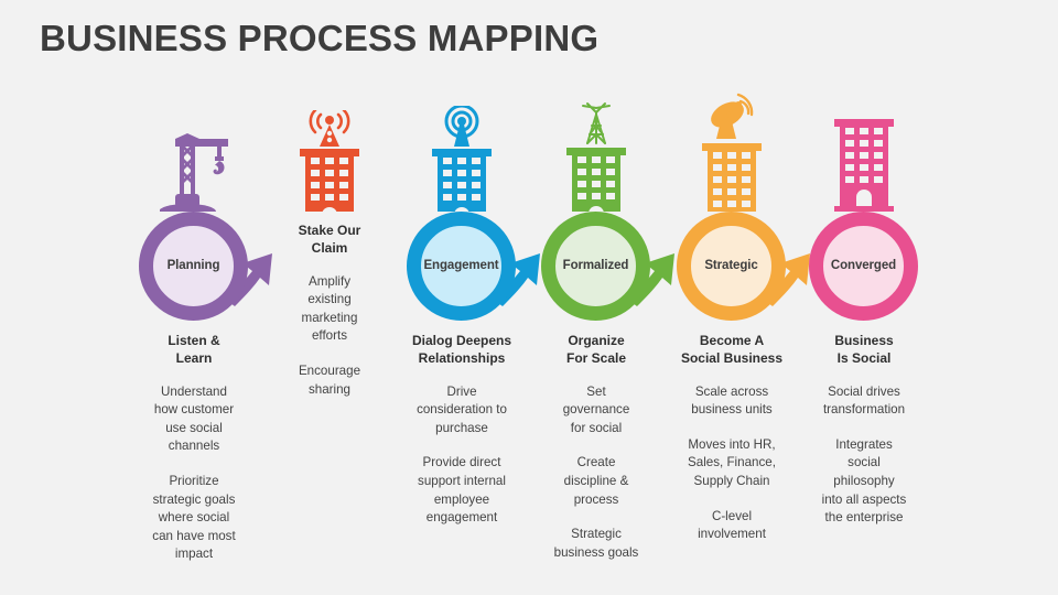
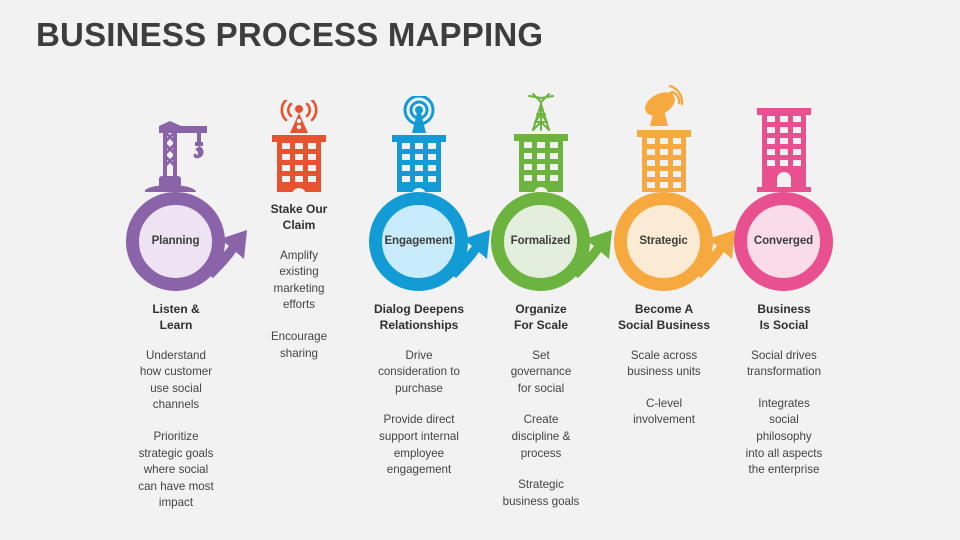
  BUSINESS PROCESS MAPPING
  Planning
  Listen &
  Learn
  Understand
  how customer
  use social
  channels
  Prioritize
  strategic goals
  where social
  can have most
  impact
  Stake Our
  Claim
  Amplify
  existing
  marketing
  efforts
  Encourage
  sharing
  Engagement
  Dialog Deepens
  Relationships
  Drive
  consideration to
  purchase
  Provide direct
  support internal
  employee
  engagement
  Formalized
  Organize
  For Scale
  Set
  governance
  for social
  Create
  discipline &
  process
  Strategic
  business goals
  Strategic
  Become A
  Social Business
  Scale across
  business units
- Moves into HR,
- Sales, Finance,
- Supply Chain
  C-level
  involvement
  Converged
  Business
  Is Social
  Social drives
  transformation
  Integrates
  social
  philosophy
  into all aspects
  the enterprise
